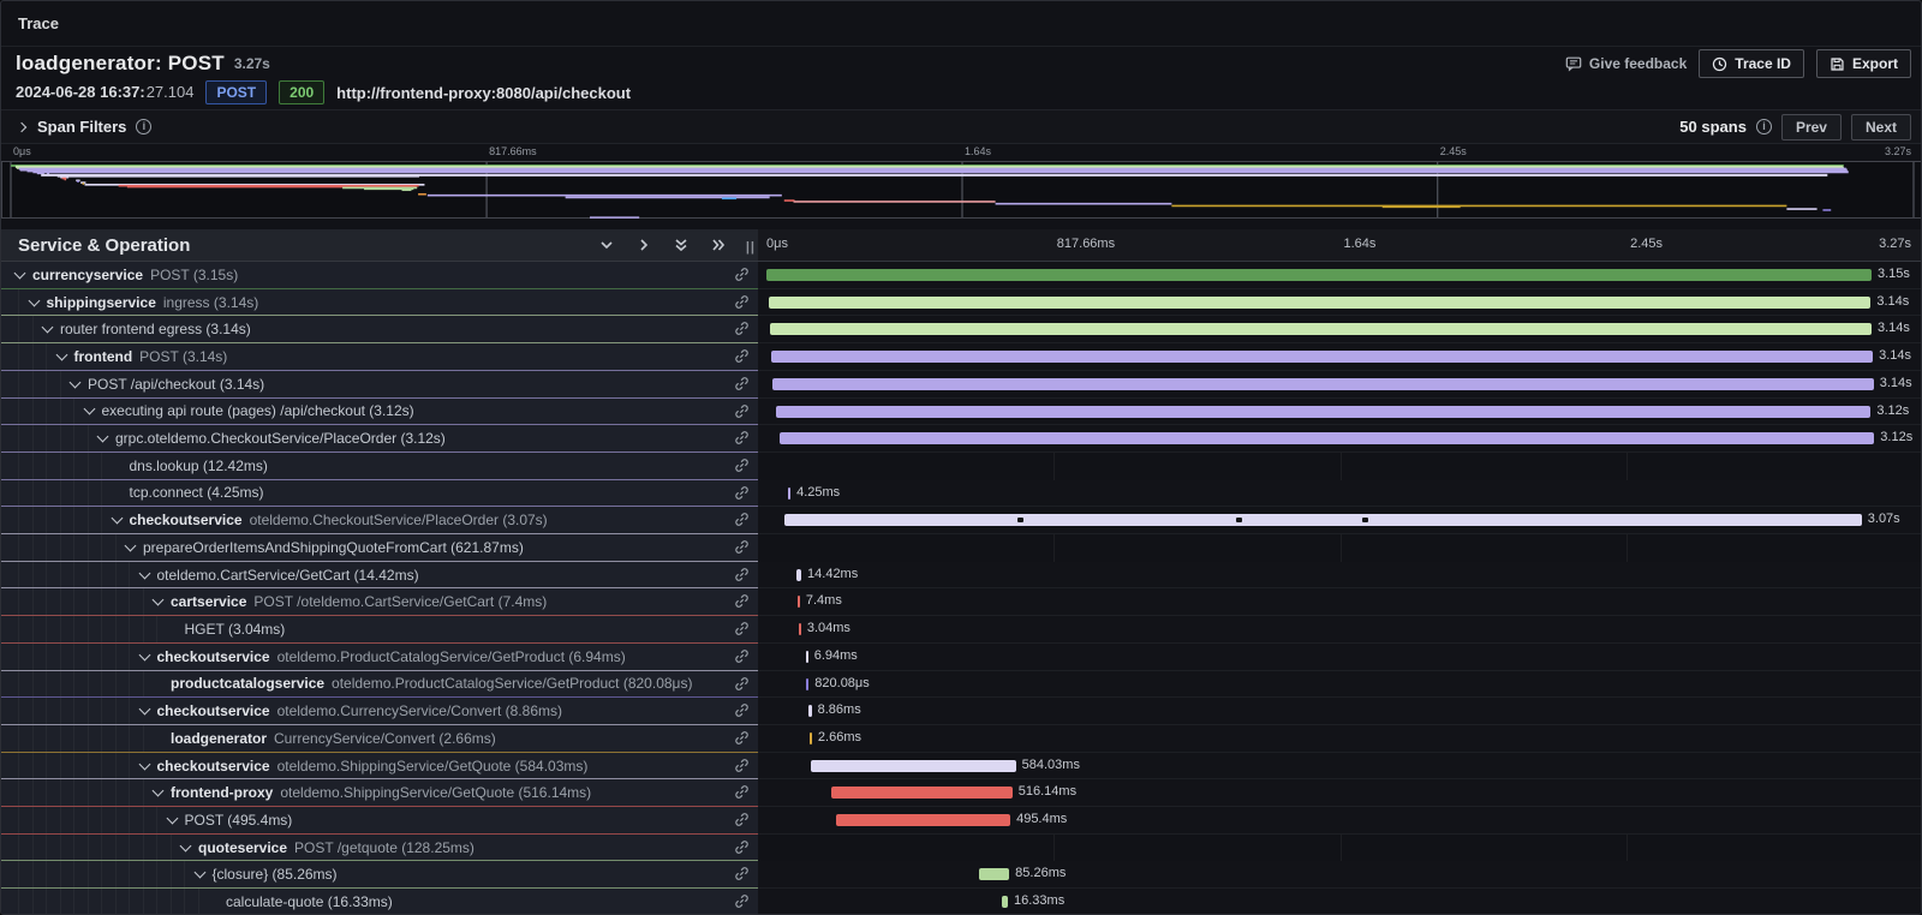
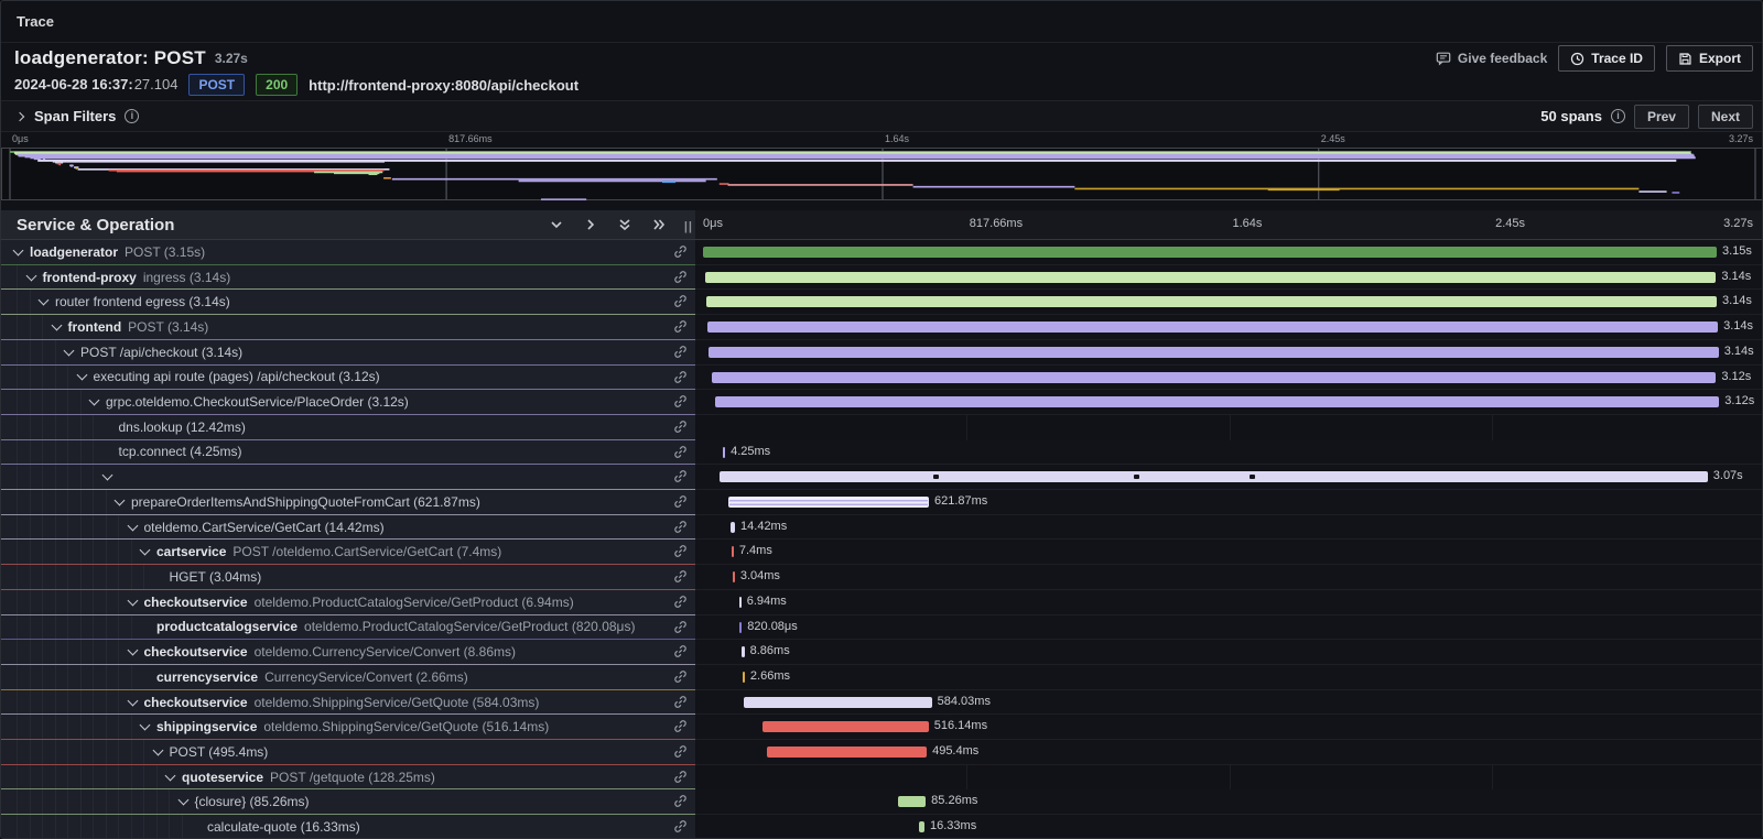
  Trace
  loadgenerator: POST
  3.27s
  Give feedback
  Trace ID
  Export
  2024-06-28 16:37:27.104
  POST
  200
  http://frontend-proxy:8080/api/checkout
  Span Filters
  i
  50 spans
  i
  Prev
  Next
  0μs
  817.66ms
  1.64s
  2.45s
  3.27s
  Service & Operation
  ||
  0μs
  817.66ms
  1.64s
  2.45s
  3.27s
- currencyservice POST (3.15s)
+ loadgenerator POST (3.15s)
  3.15s
- shippingservice ingress (3.14s)
+ frontend-proxy ingress (3.14s)
  3.14s
  router frontend egress (3.14s)
  3.14s
  frontend POST (3.14s)
  3.14s
  POST /api/checkout (3.14s)
  3.14s
  executing api route (pages) /api/checkout (3.12s)
  3.12s
  grpc.oteldemo.CheckoutService/PlaceOrder (3.12s)
  3.12s
  dns.lookup (12.42ms)
  tcp.connect (4.25ms)
  4.25ms
- checkoutservice oteldemo.CheckoutService/PlaceOrder (3.07s)
  3.07s
  prepareOrderItemsAndShippingQuoteFromCart (621.87ms)
+ 621.87ms
  oteldemo.CartService/GetCart (14.42ms)
  14.42ms
  cartservice POST /oteldemo.CartService/GetCart (7.4ms)
  7.4ms
  HGET (3.04ms)
  3.04ms
  checkoutservice oteldemo.ProductCatalogService/GetProduct (6.94ms)
  6.94ms
  productcatalogservice oteldemo.ProductCatalogService/GetProduct (820.08μs)
  820.08μs
  checkoutservice oteldemo.CurrencyService/Convert (8.86ms)
  8.86ms
- loadgenerator CurrencyService/Convert (2.66ms)
+ currencyservice CurrencyService/Convert (2.66ms)
  2.66ms
  checkoutservice oteldemo.ShippingService/GetQuote (584.03ms)
  584.03ms
- frontend-proxy oteldemo.ShippingService/GetQuote (516.14ms)
+ shippingservice oteldemo.ShippingService/GetQuote (516.14ms)
  516.14ms
  POST (495.4ms)
  495.4ms
  quoteservice POST /getquote (128.25ms)
  {closure} (85.26ms)
  85.26ms
  calculate-quote (16.33ms)
  16.33ms
